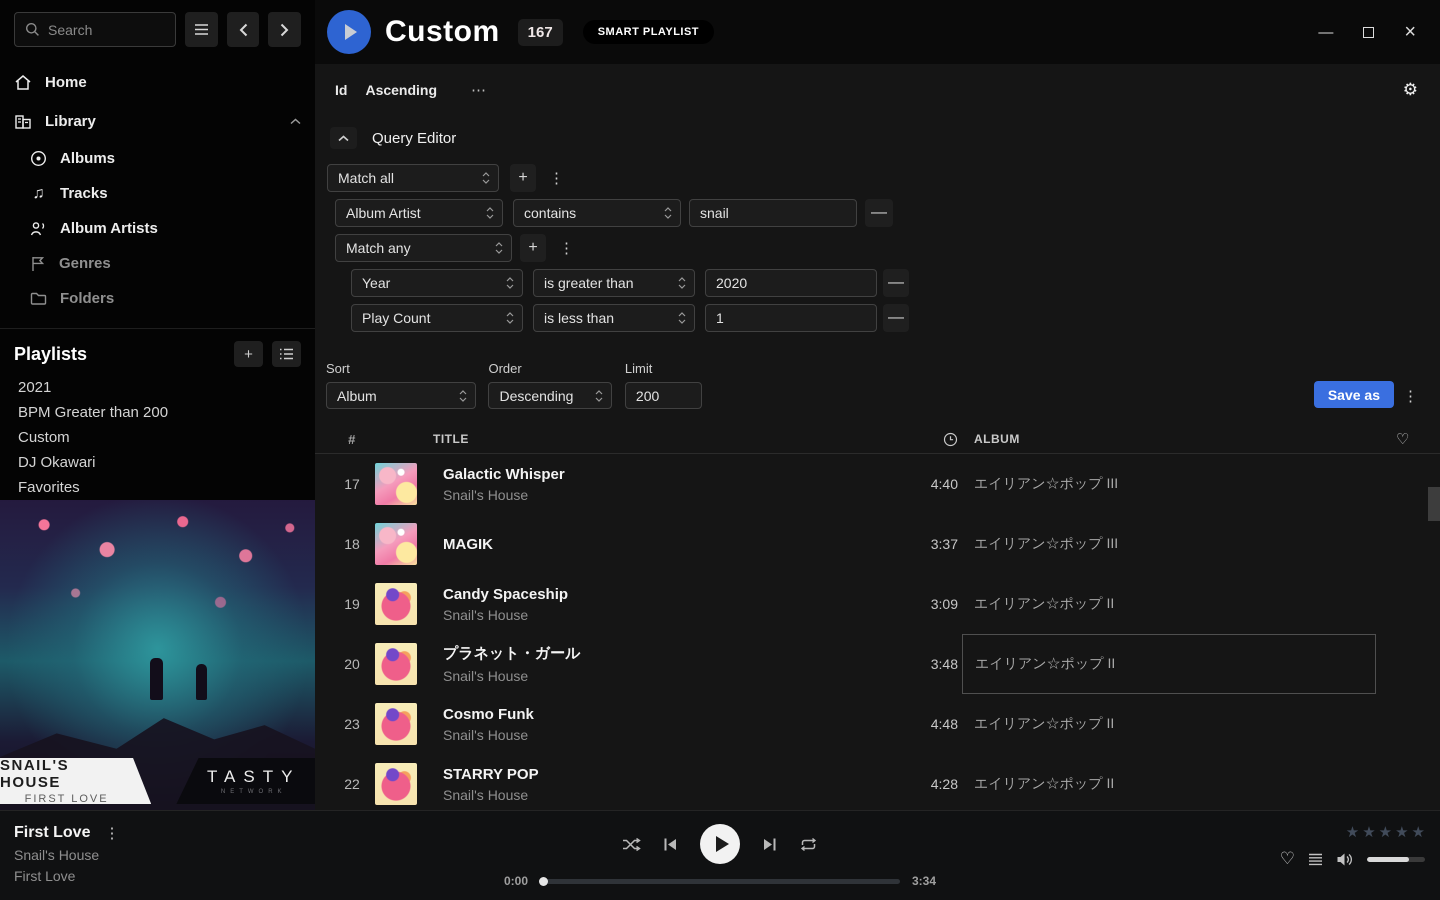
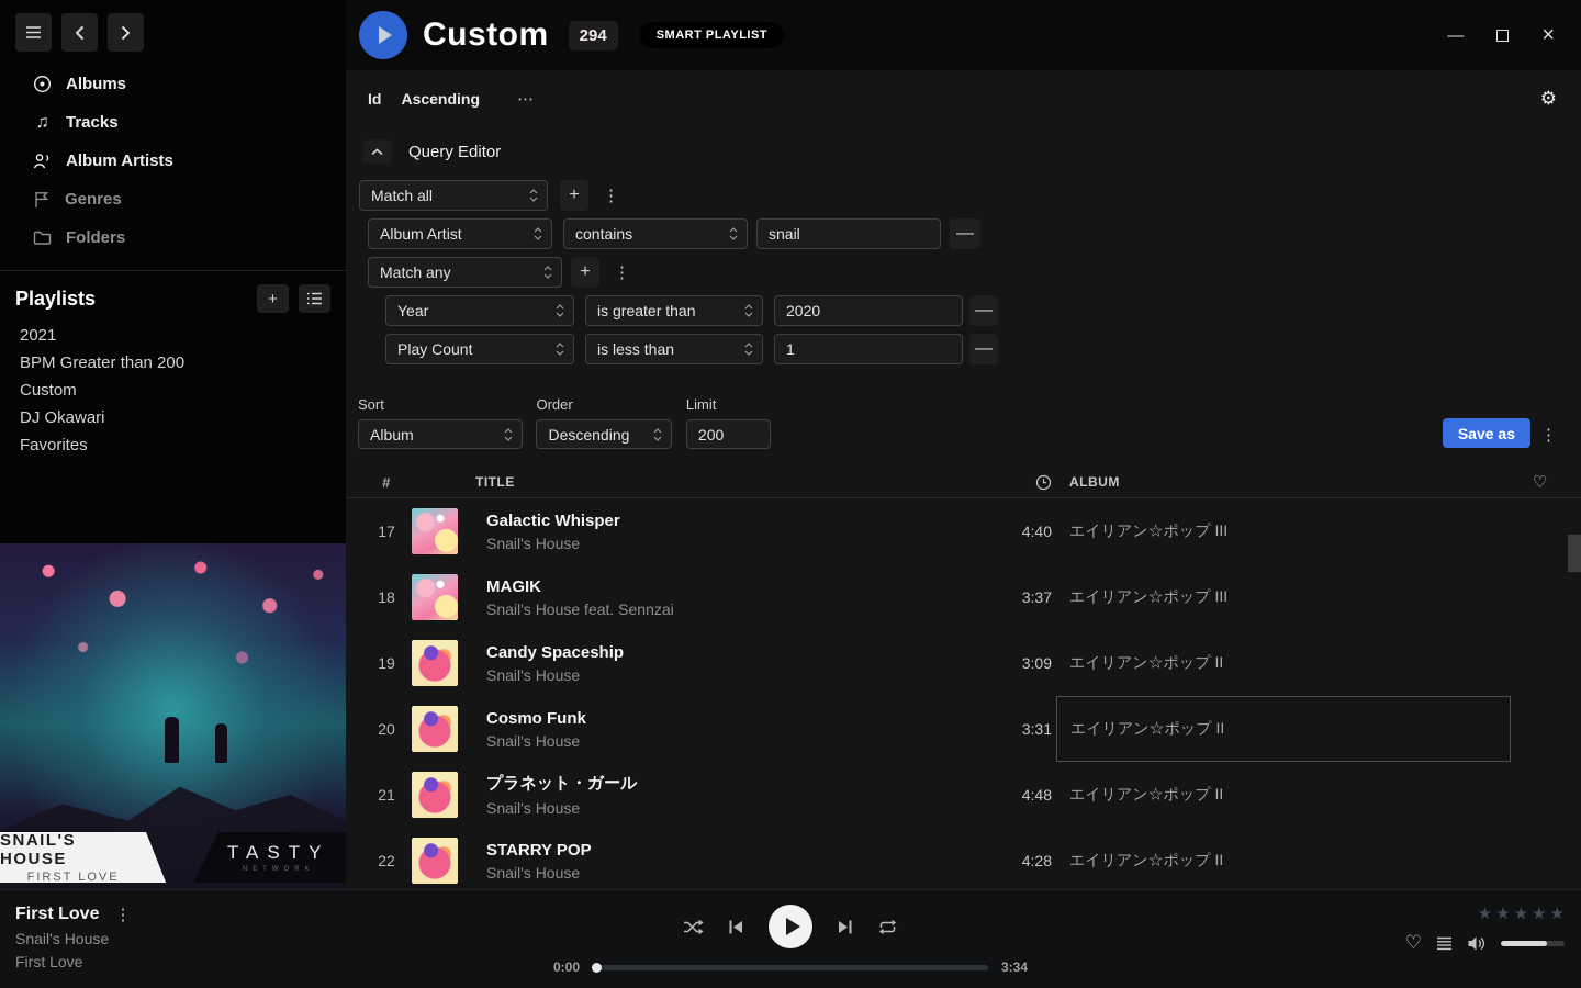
- Search
- Home
- Library
  Albums
  ♫
  Tracks
  Album Artists
  Genres
  Folders
  Playlists
  +
  2021
  BPM Greater than 200
  Custom
  DJ Okawari
  Favorites
  SNAIL'S HOUSE
  FIRST LOVE
  TASTY
  Custom
- 167
+ 294
  SMART PLAYLIST
  —
  ×
  Id
  Ascending
  ⋯
  ⚙
  Query Editor
  Match all
  +
  ⋮
  Album Artist
  contains
  snail
  —
  Match any
  +
  ⋮
  Year
  is greater than
  2020
  —
  Play Count
  is less than
  1
  —
  Sort
  Album
  Order
  Descending
  Limit
  200
  Save as
  ⋮
  #
  TITLE
  ALBUM
  ♡
  17
  Galactic Whisper
  Snail's House
  4:40
  エイリアン☆ポップ III
  18
  MAGIK
+ Snail's House feat. Sennzai
  3:37
  エイリアン☆ポップ III
  19
  Candy Spaceship
  Snail's House
  3:09
  エイリアン☆ポップ II
  20
- プラネット・ガール
+ Cosmo Funk
  Snail's House
- 3:48
+ 3:31
  エイリアン☆ポップ II
- 23
+ 21
- Cosmo Funk
+ プラネット・ガール
  Snail's House
  4:48
  エイリアン☆ポップ II
  22
  STARRY POP
  Snail's House
  4:28
  エイリアン☆ポップ II
  First Love
  ⋮
  Snail's House
  First Love
  0:00
  3:34
  ★
  ★
  ★
  ★
  ★
  ♡
